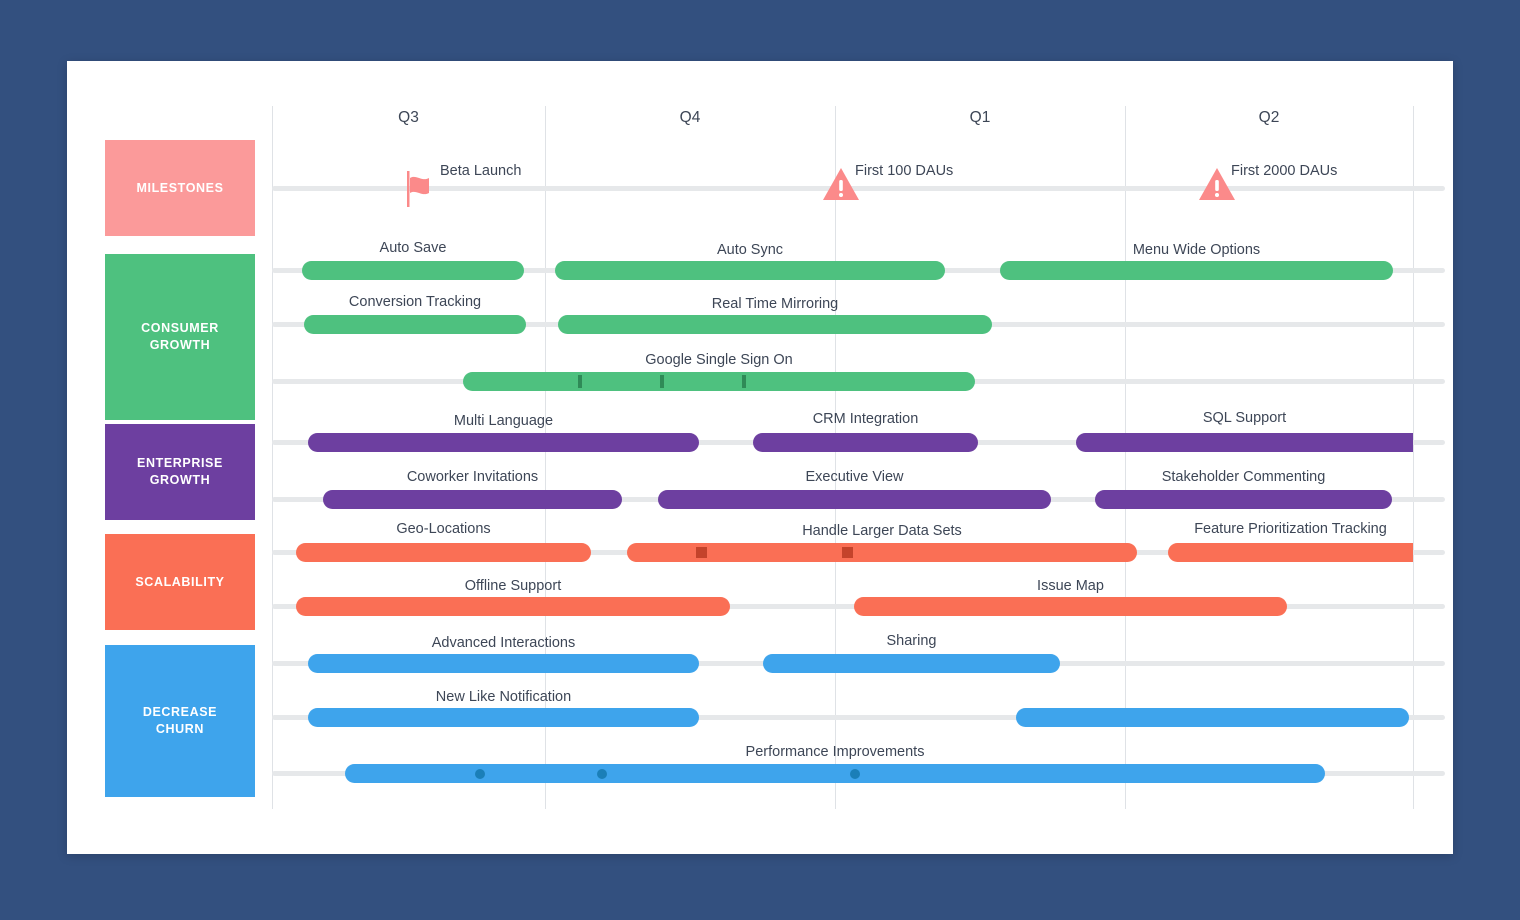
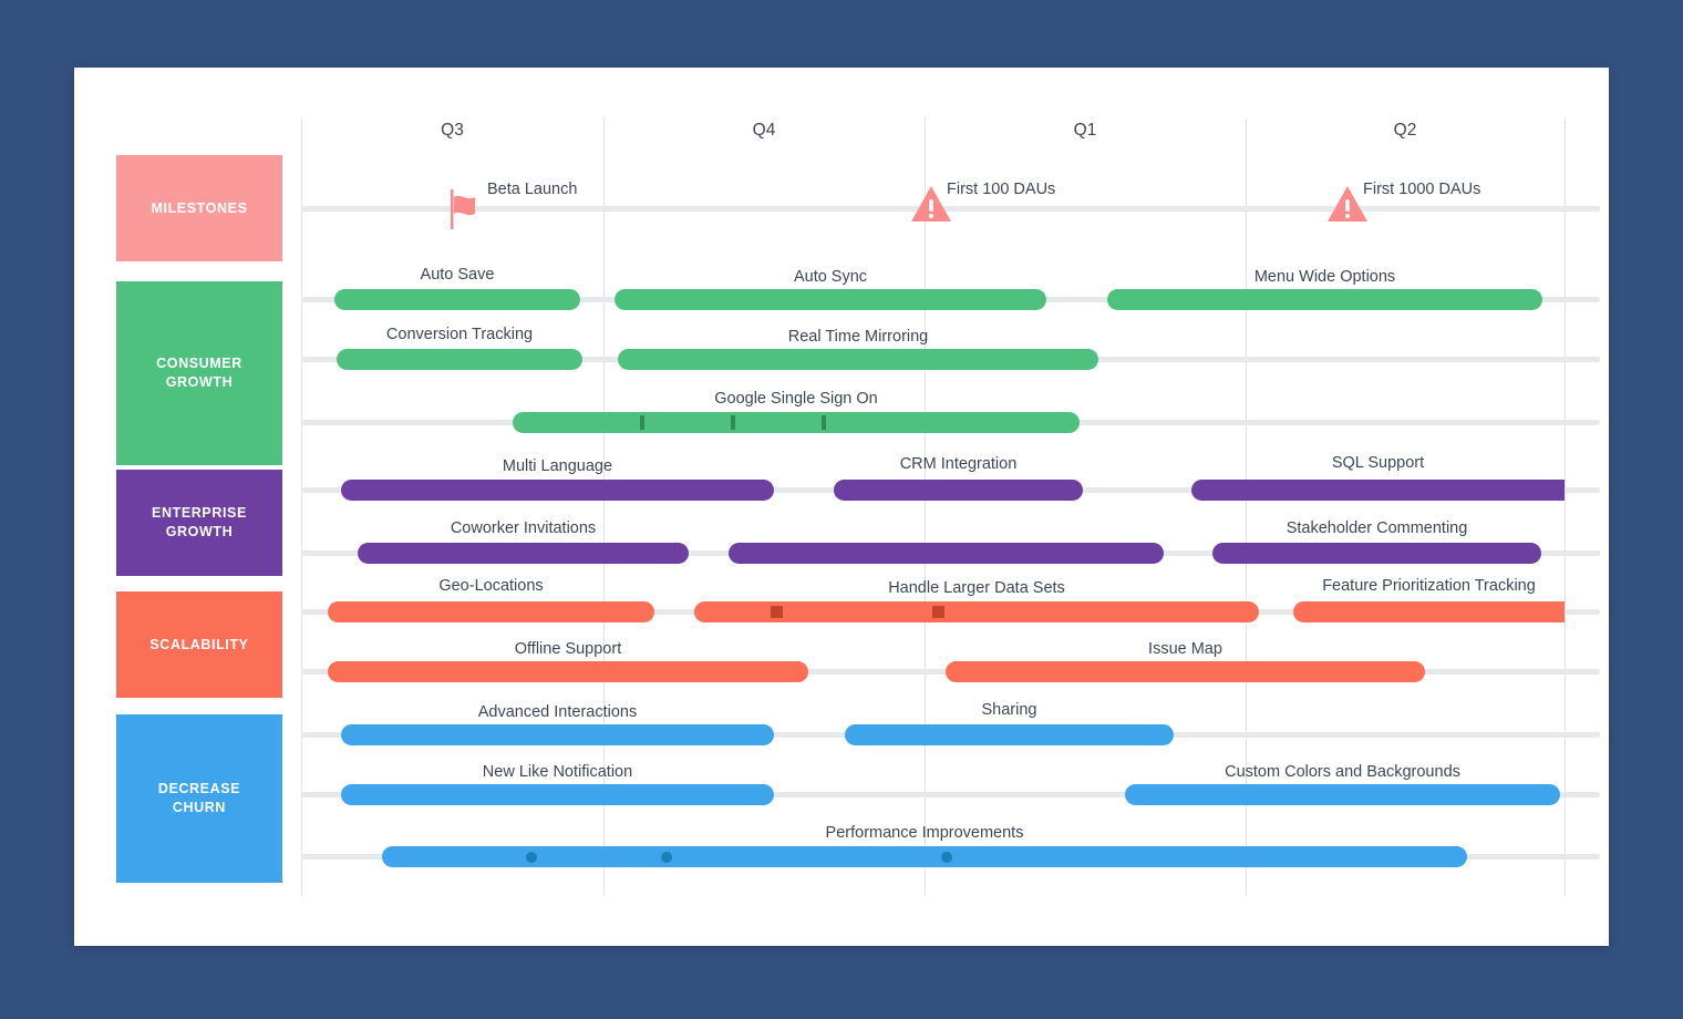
  MILESTONES
  CONSUMER
  GROWTH
  ENTERPRISE
  GROWTH
  SCALABILITY
  DECREASE
  CHURN
  Q3
  Q4
  Q1
  Q2
  Beta Launch
  First 100 DAUs
- First 2000 DAUs
+ First 1000 DAUs
  Auto Save
  Auto Sync
  Menu Wide Options
  Conversion Tracking
  Real Time Mirroring
  Google Single Sign On
  Multi Language
  CRM Integration
  SQL Support
  Coworker Invitations
- Executive View
  Stakeholder Commenting
  Geo-Locations
  Handle Larger Data Sets
  Feature Prioritization Tracking
  Offline Support
  Issue Map
  Advanced Interactions
  Sharing
  New Like Notification
+ Custom Colors and Backgrounds
  Performance Improvements
